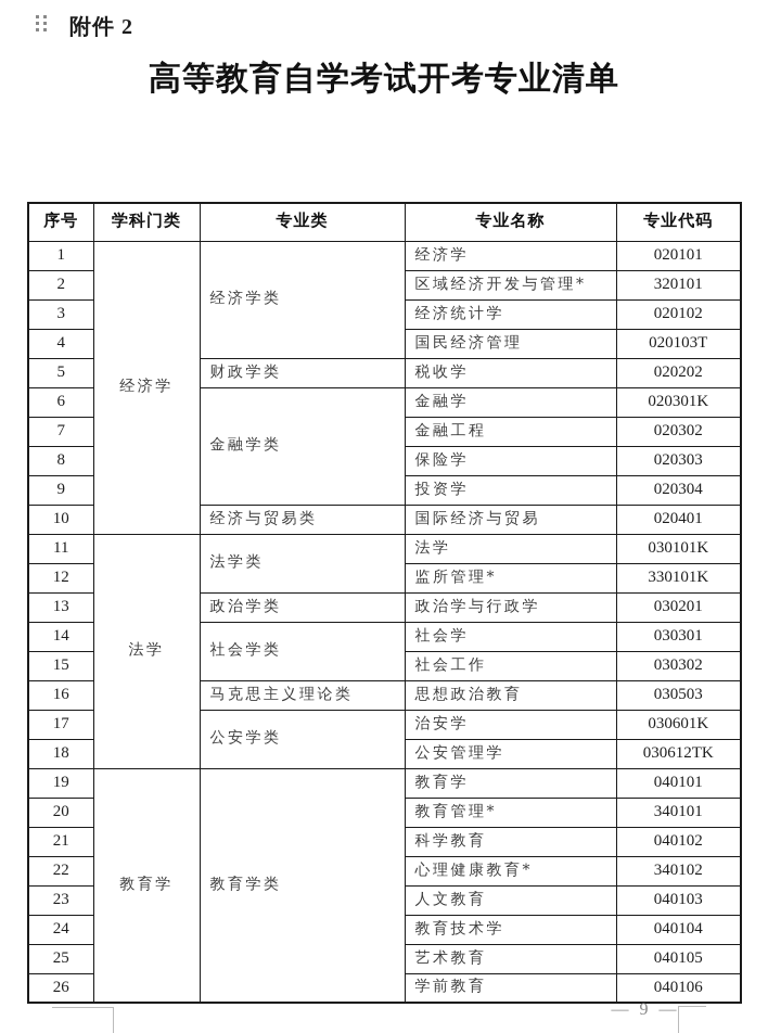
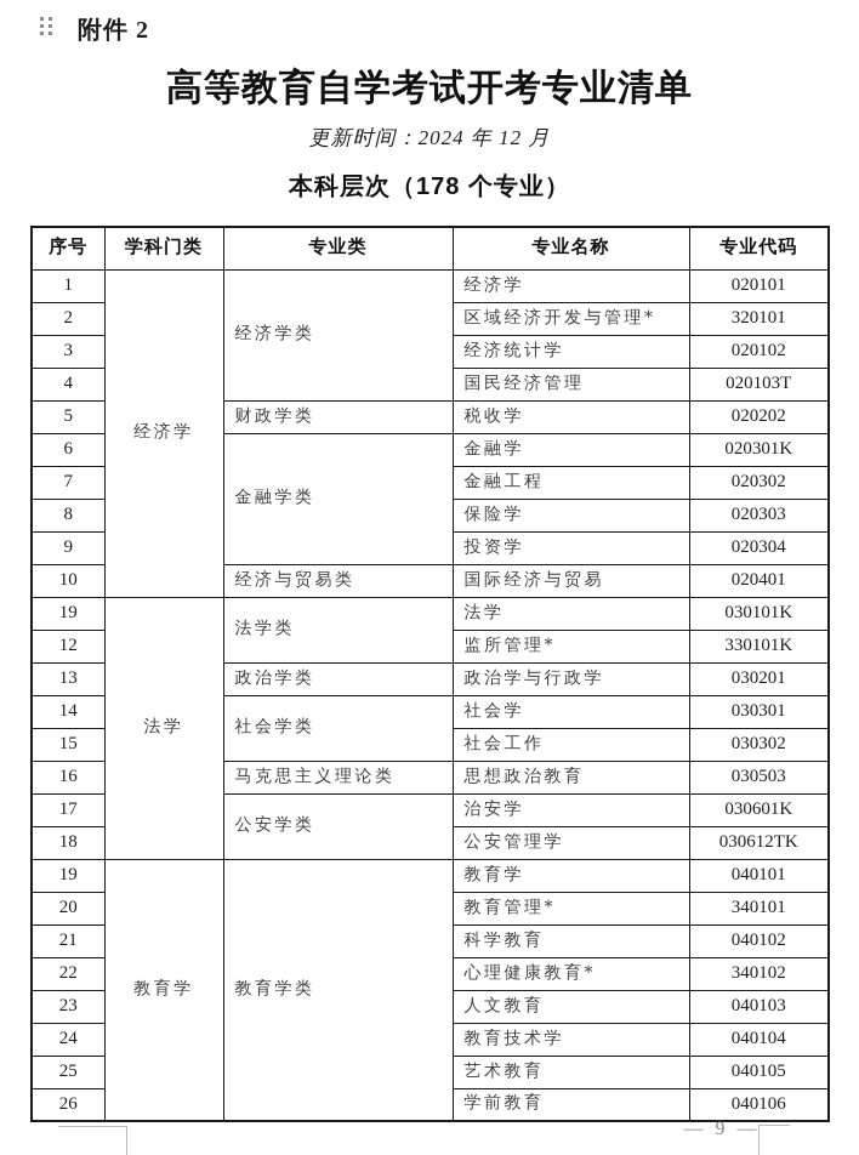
  附件 2
  高等教育自学考试开考专业清单
+ 更新时间：2024 年 12 月
+ 本科层次（178 个专业）
  序号	学科门类	专业类	专业名称	专业代码
  1	经济学	经济学类	经济学	020101
  2	区域经济开发与管理*	320101
  3	经济统计学	020102
  4	国民经济管理	020103T
  5	财政学类	税收学	020202
  6	金融学类	金融学	020301K
  7	金融工程	020302
  8	保险学	020303
  9	投资学	020304
  10	经济与贸易类	国际经济与贸易	020401
- 11	法学	法学类	法学	030101K
+ 19	法学	法学类	法学	030101K
  12	监所管理*	330101K
  13	政治学类	政治学与行政学	030201
  14	社会学类	社会学	030301
  15	社会工作	030302
  16	马克思主义理论类	思想政治教育	030503
  17	公安学类	治安学	030601K
  18	公安管理学	030612TK
  19	教育学	教育学类	教育学	040101
  20	教育管理*	340101
  21	科学教育	040102
  22	心理健康教育*	340102
  23	人文教育	040103
  24	教育技术学	040104
  25	艺术教育	040105
  26	学前教育	040106
  — 9 —
